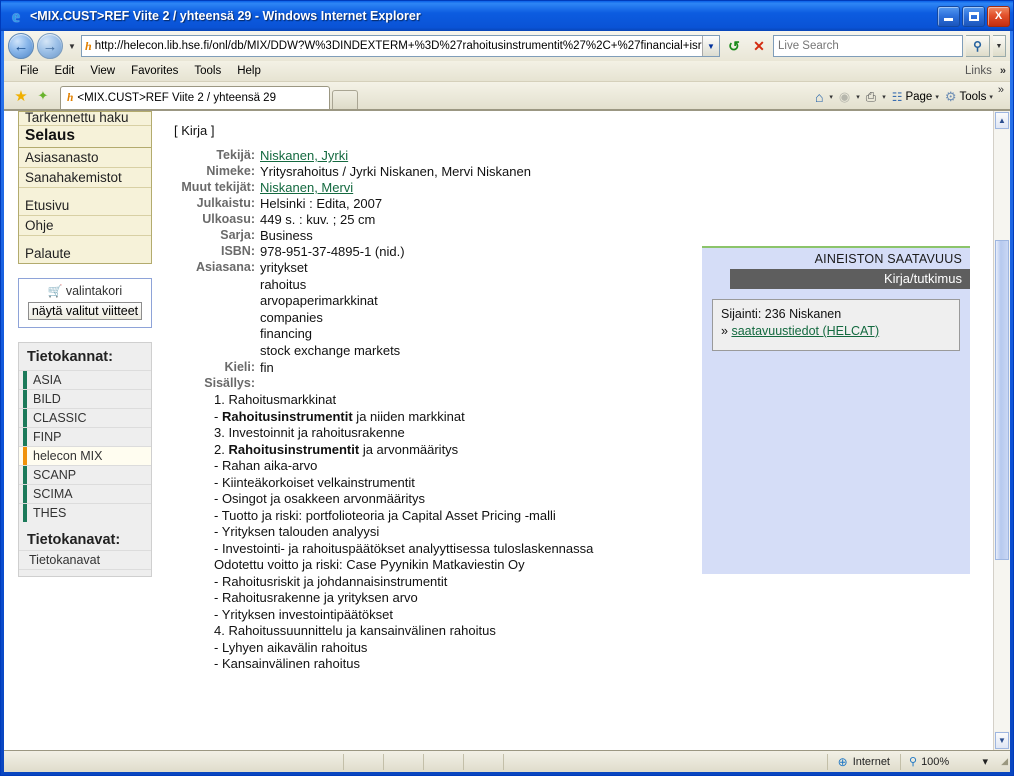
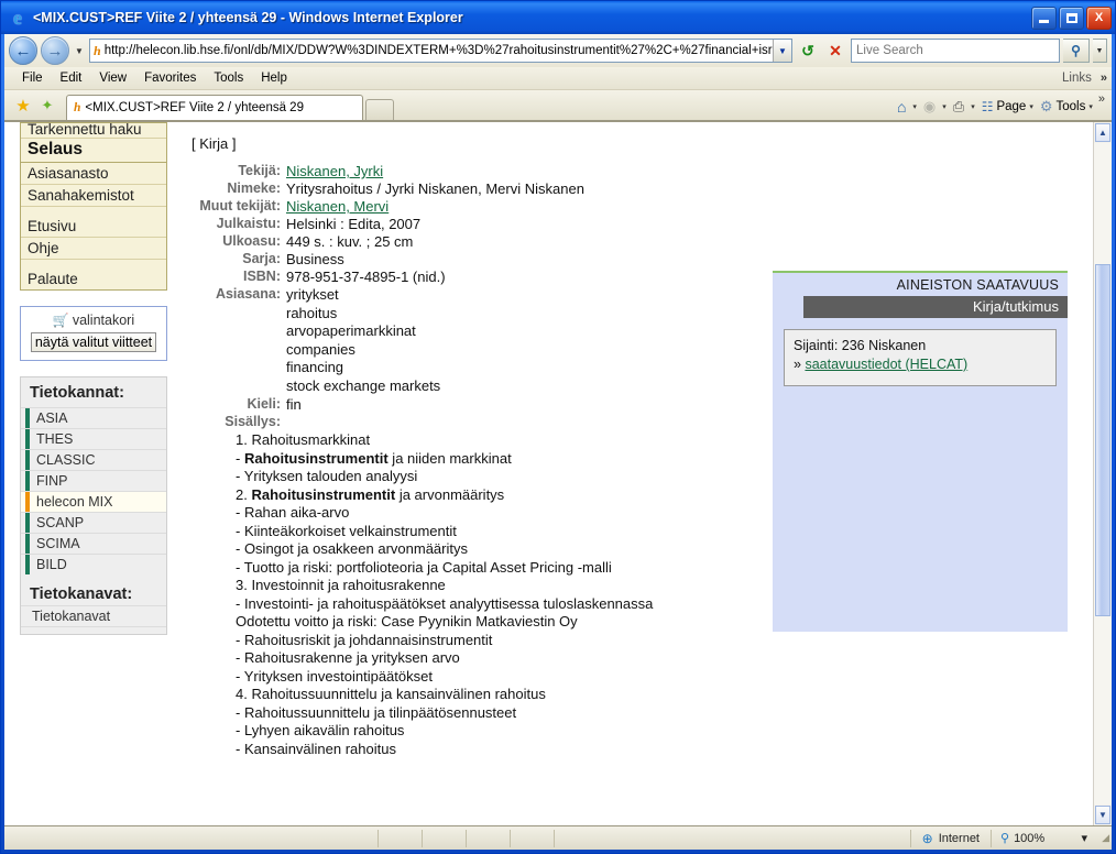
  e
  <MIX.CUST>REF Viite 2 / yhteensä 29 - Windows Internet Explorer
  X
  ←
  →
  ▼
  h
  http://helecon.lib.hse.fi/onl/db/MIX/DDW?W%3DINDEXTERM+%3D%27rahoitusinstrumentit%27%2C+%27financial+isr
  ▼
  ↺
  ✕
  Live Search
  ⚲
  File
  Edit
  View
  Favorites
  Tools
  Help
  Links
  »
  ★
  ✦
  h
  <MIX.CUST>REF Viite 2 / yhteensä 29
  ⌂
  ◉
  ⎙
  ☷
  Page
  ⚙
  Tools
  »
  Tarkennettu haku
  Selaus
  Asiasanasto
  Sanahakemistot
  Etusivu
  Ohje
  Palaute
  🛒 valintakori
  näytä valitut viitteet
  Tietokannat:
  ASIA
- BILD
+ THES
  CLASSIC
  FINP
  helecon MIX
  SCANP
  SCIMA
- THES
+ BILD
  Tietokanavat:
  Tietokanavat
  [ Kirja ]
  Tekijä:	Niskanen, Jyrki
  Nimeke:	Yritysrahoitus / Jyrki Niskanen, Mervi Niskanen
  Muut tekijät:	Niskanen, Mervi
  Julkaistu:	Helsinki : Edita, 2007
  Ulkoasu:	449 s. : kuv. ; 25 cm
  Sarja:	Business
  ISBN:	978-951-37-4895-1 (nid.)
  Asiasana:	yritykset rahoitus arvopaperimarkkinat companies financing stock exchange markets
  Kieli:	fin
  Sisällys:
  1. Rahoitusmarkkinat
  - Rahoitusinstrumentit ja niiden markkinat
- 3. Investoinnit ja rahoitusrakenne
+ - Yrityksen talouden analyysi
  2. Rahoitusinstrumentit ja arvonmääritys
  - Rahan aika-arvo
  - Kiinteäkorkoiset velkainstrumentit
  - Osingot ja osakkeen arvonmääritys
  - Tuotto ja riski: portfolioteoria ja Capital Asset Pricing -malli
- - Yrityksen talouden analyysi
+ 3. Investoinnit ja rahoitusrakenne
  - Investointi- ja rahoituspäätökset analyyttisessa tuloslaskennassa
  Odotettu voitto ja riski: Case Pyynikin Matkaviestin Oy
  - Rahoitusriskit ja johdannaisinstrumentit
  - Rahoitusrakenne ja yrityksen arvo
  - Yrityksen investointipäätökset
  4. Rahoitussuunnittelu ja kansainvälinen rahoitus
+ - Rahoitussuunnittelu ja tilinpäätösennusteet
  - Lyhyen aikavälin rahoitus
  - Kansainvälinen rahoitus
  AINEISTON SAATAVUUS
  Kirja/tutkimus
  Sijainti: 236 Niskanen
  » saatavuustiedot (HELCAT)
  ▲
  ▼
  ⊕
  Internet
  ⚲
  100%
  ▾
  ◢
